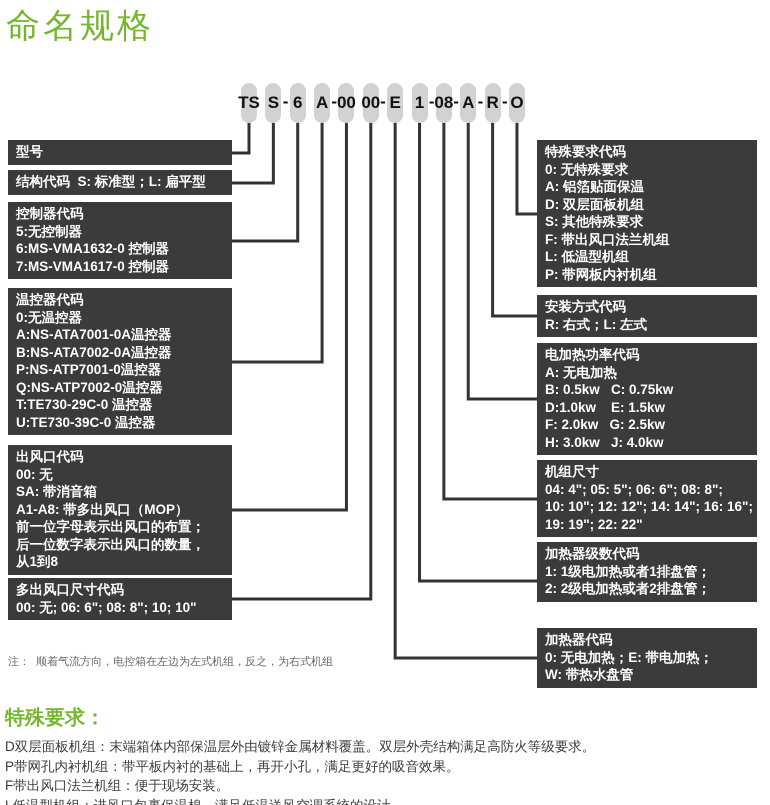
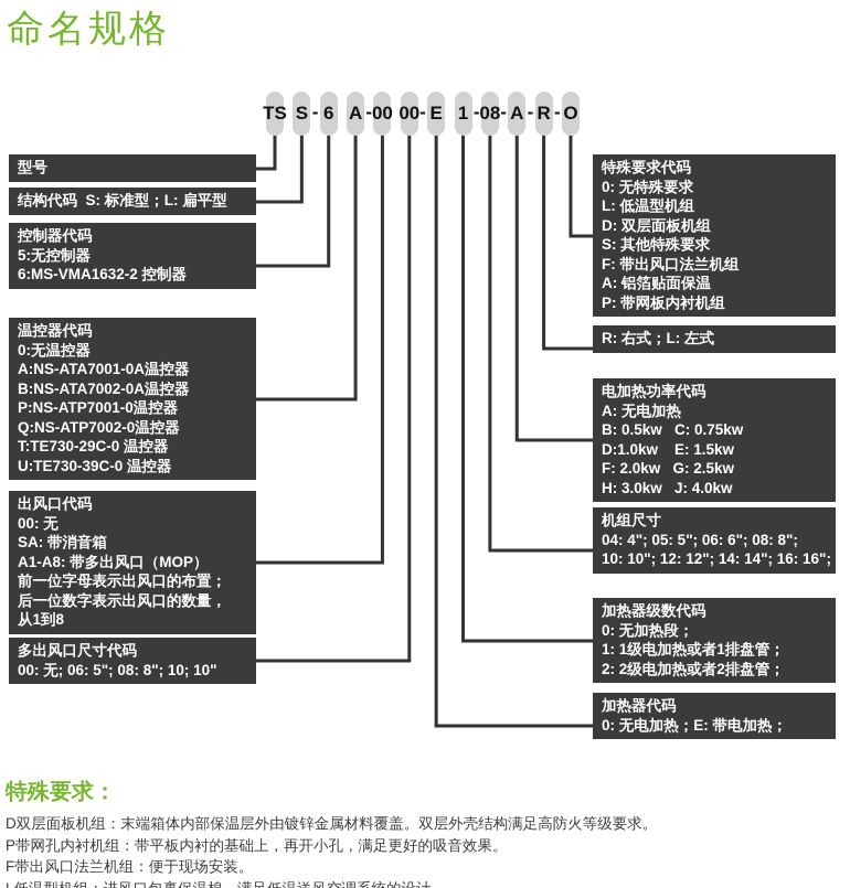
  命名规格
  TS
  S
  -
  6
  A
  -
  00
  00
  -
  E
  1
  -
  08
  -
  A
  -
  R
  -
  O
  型号
  结构代码 S: 标准型；L: 扁平型
  控制器代码
  5:无控制器
- 6:MS-VMA1632-0 控制器
+ 6:MS-VMA1632-2 控制器
- 7:MS-VMA1617-0 控制器
  温控器代码
  0:无温控器
  A:NS-ATA7001-0A温控器
  B:NS-ATA7002-0A温控器
  P:NS-ATP7001-0温控器
  Q:NS-ATP7002-0温控器
  T:TE730-29C-0 温控器
  U:TE730-39C-0 温控器
  出风口代码
  00: 无
  SA: 带消音箱
  A1-A8: 带多出风口（MOP）
  前一位字母表示出风口的布置；
  后一位数字表示出风口的数量，
  从1到8
  多出风口尺寸代码
- 00: 无; 06: 6"; 08: 8"; 10; 10"
+ 00: 无; 06: 5"; 08: 8"; 10; 10"
  特殊要求代码
  0: 无特殊要求
- A: 铝箔贴面保温
+ L: 低温型机组
  D: 双层面板机组
  S: 其他特殊要求
  F: 带出风口法兰机组
- L: 低温型机组
+ A: 铝箔贴面保温
  P: 带网板内衬机组
- 安装方式代码
  R: 右式；L: 左式
  电加热功率代码
  A: 无电加热
  B: 0.5kw C: 0.75kw
  D:1.0kw E: 1.5kw
  F: 2.0kw G: 2.5kw
  H: 3.0kw J: 4.0kw
  机组尺寸
  04: 4"; 05: 5"; 06: 6"; 08: 8";
  10: 10"; 12: 12"; 14: 14"; 16: 16";
- 19: 19"; 22: 22"
  加热器级数代码
+ 0: 无加热段；
  1: 1级电加热或者1排盘管；
  2: 2级电加热或者2排盘管；
  加热器代码
  0: 无电加热；E: 带电加热；
- W: 带热水盘管
- 注： 顺着气流方向，电控箱在左边为左式机组，反之，为右式机组
  特殊要求：
  D双层面板机组：末端箱体内部保温层外由镀锌金属材料覆盖。双层外壳结构满足高防火等级要求。
  P带网孔内衬机组：带平板内衬的基础上，再开小孔，满足更好的吸音效果。
  F带出风口法兰机组：便于现场安装。
